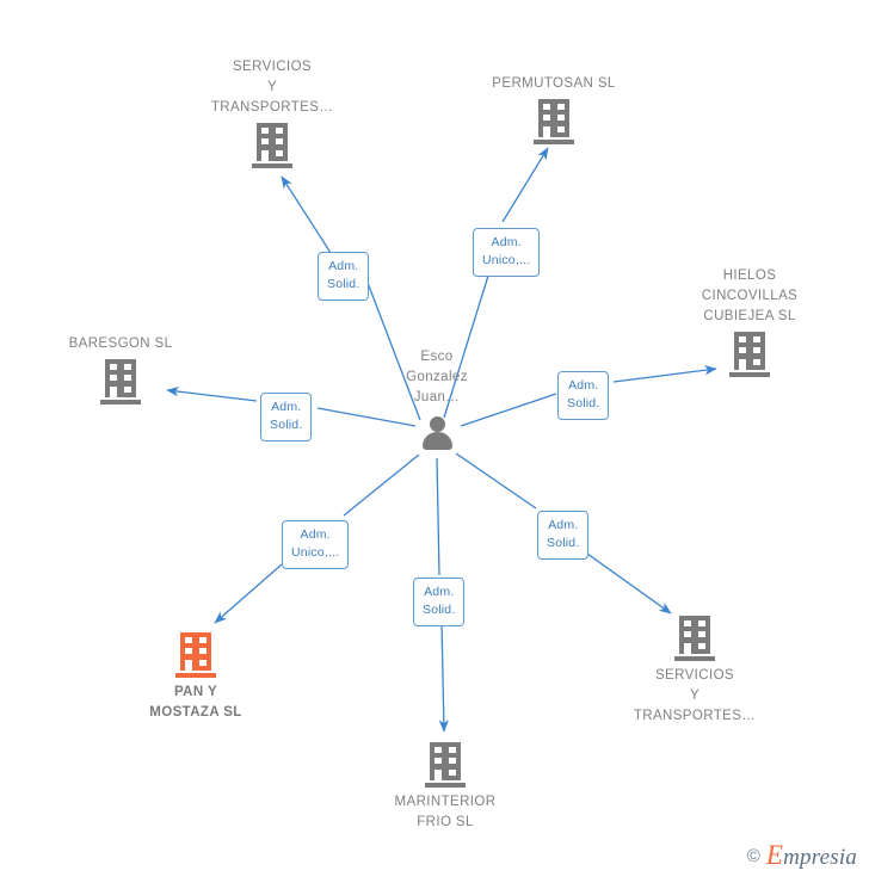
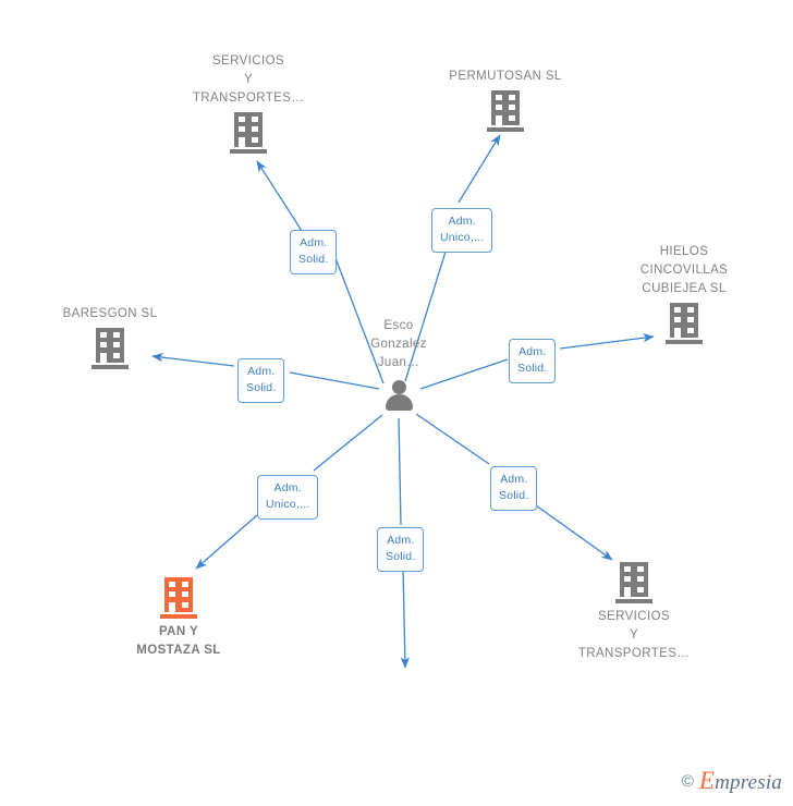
  SERVICIOS
  Y
  TRANSPORTES…
  PERMUTOSAN SL
  HIELOS
  CINCOVILLAS
  CUBIEJEA SL
  BARESGON SL
  PAN Y
  MOSTAZA SL
- MARINTERIOR
- FRIO SL
  SERVICIOS
  Y
  TRANSPORTES…
  Esco
  Gonzalez
  Juan…
  Adm.
  Solid.
  Adm.
  Unico,...
  Adm.
  Solid.
  Adm.
  Solid.
  Adm.
  Unico,...
  Adm.
  Solid.
  Adm.
  Solid.
  ©
  Empresia
